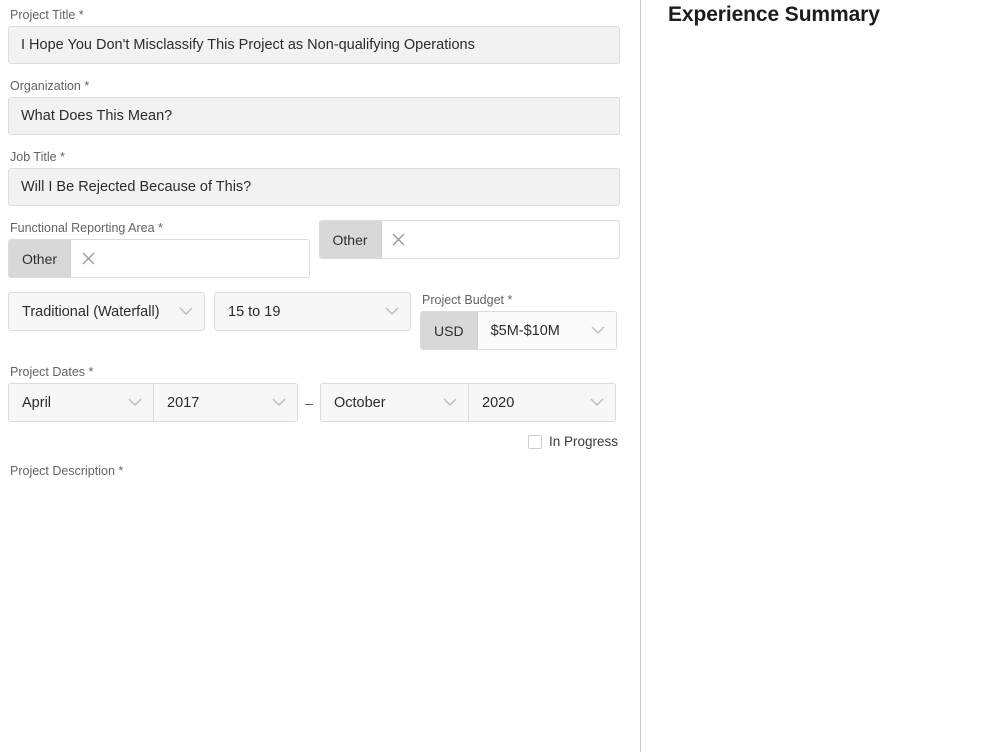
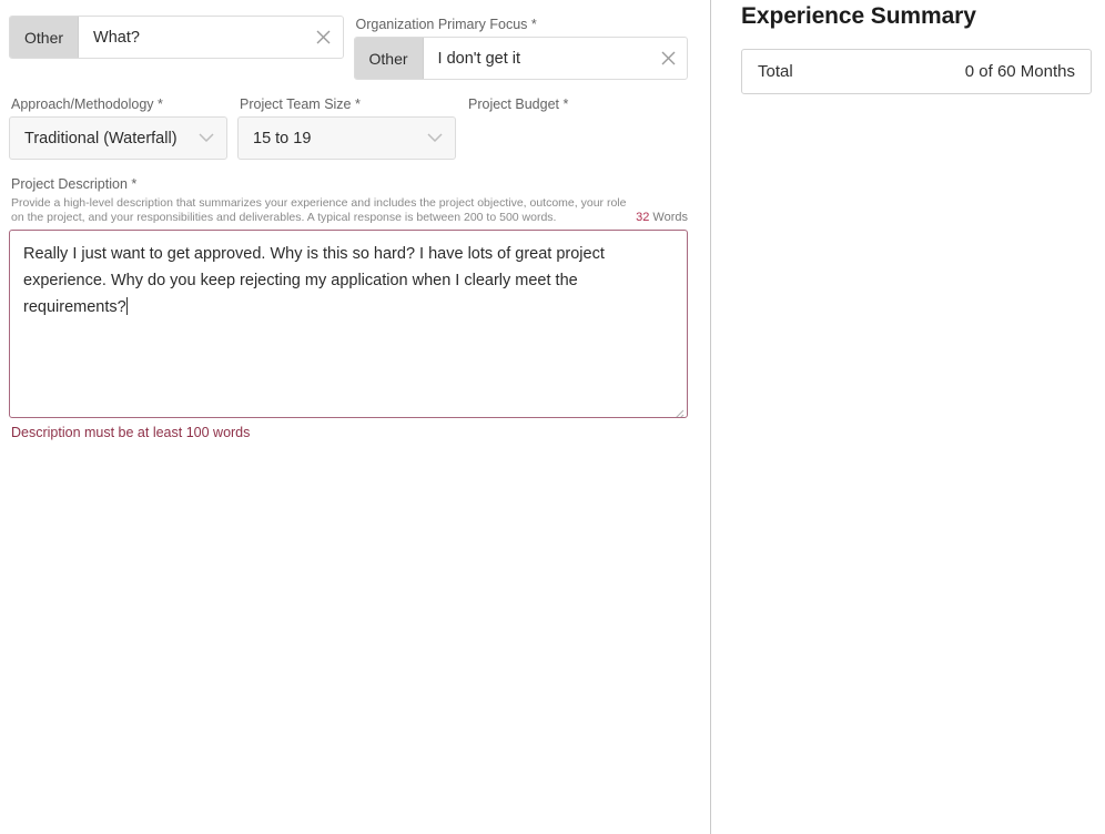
- Project Title *
- I Hope You Don't Misclassify This Project as Non-qualifying Operations
- Organization *
- What Does This Mean?
- Job Title *
- Will I Be Rejected Because of This?
- Functional Reporting Area *
  Other
+ What?
+ Organization Primary Focus *
  Other
+ I don't get it
+ Approach/Methodology *
  Traditional (Waterfall)
+ Project Team Size *
  15 to 19
  Project Budget *
- USD
- $5M-$10M
- Project Dates *
- April
- 2017
- –
- October
- 2020
- In Progress
  Project Description *
+ Provide a high-level description that summarizes your experience and includes the project objective, outcome, your role on the project, and your responsibilities and deliverables. A typical response is between 200 to 500 words.
+ 32 Words
+ Really I just want to get approved. Why is this so hard? I have lots of great project experience. Why do you keep rejecting my application when I clearly meet the requirements?
+ Description must be at least 100 words
  Experience Summary
+ Total
+ 0 of 60 Months
